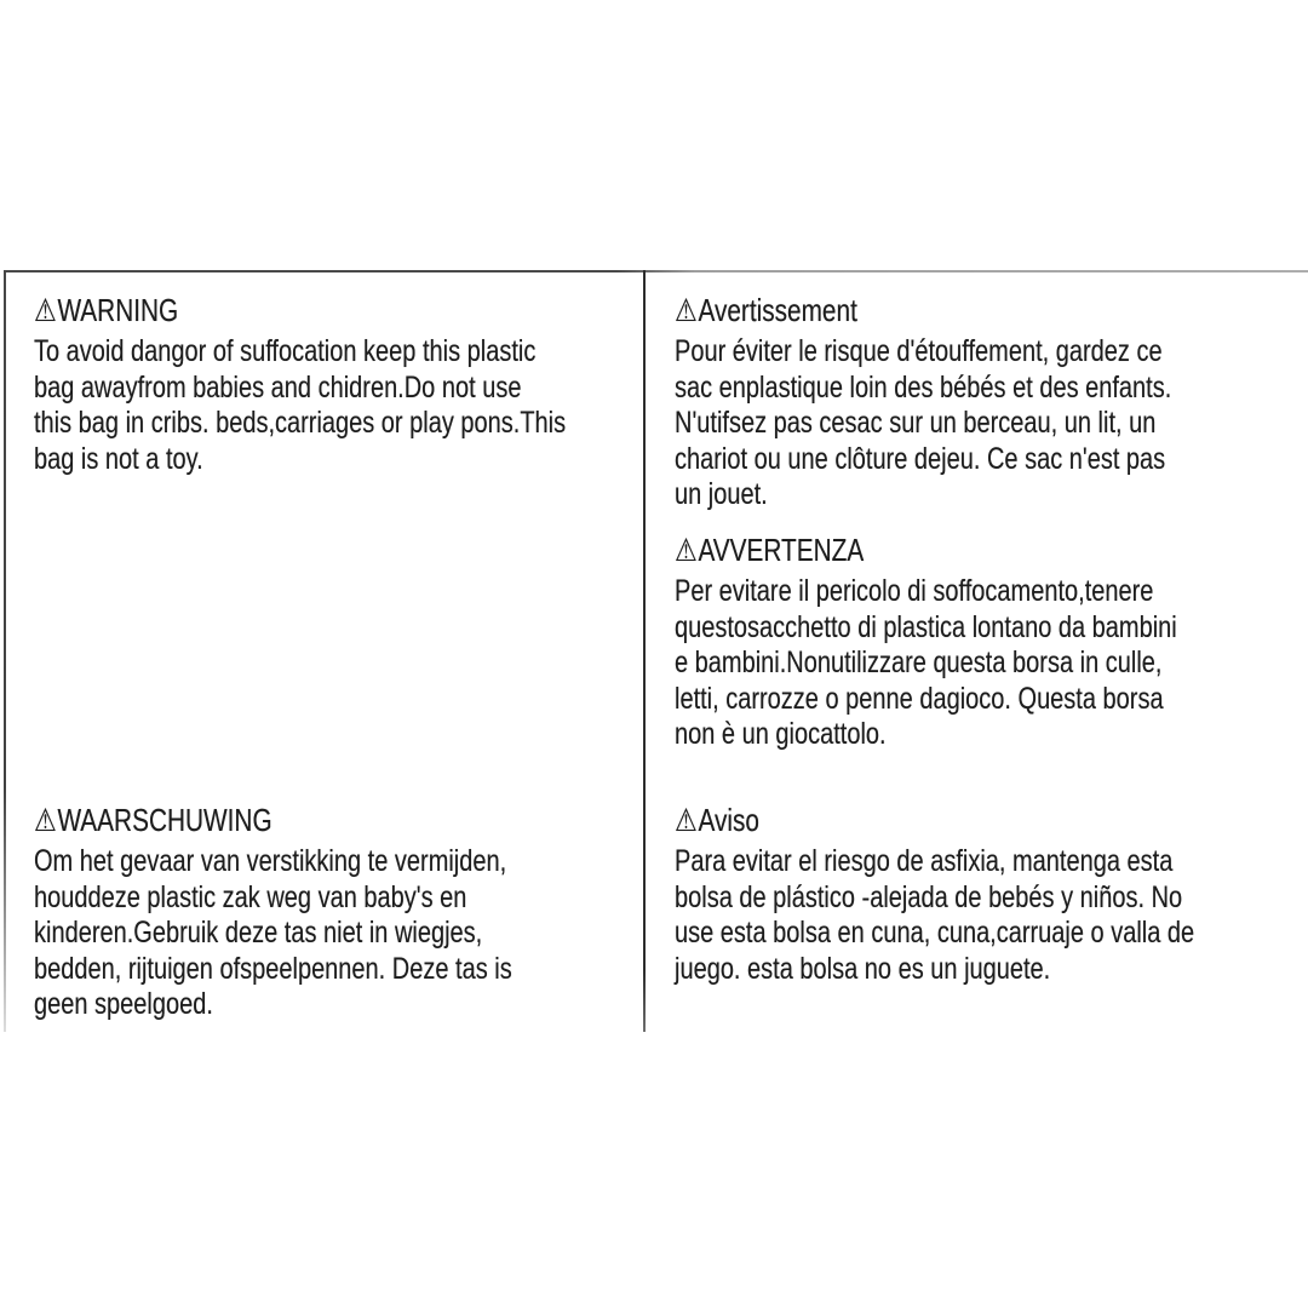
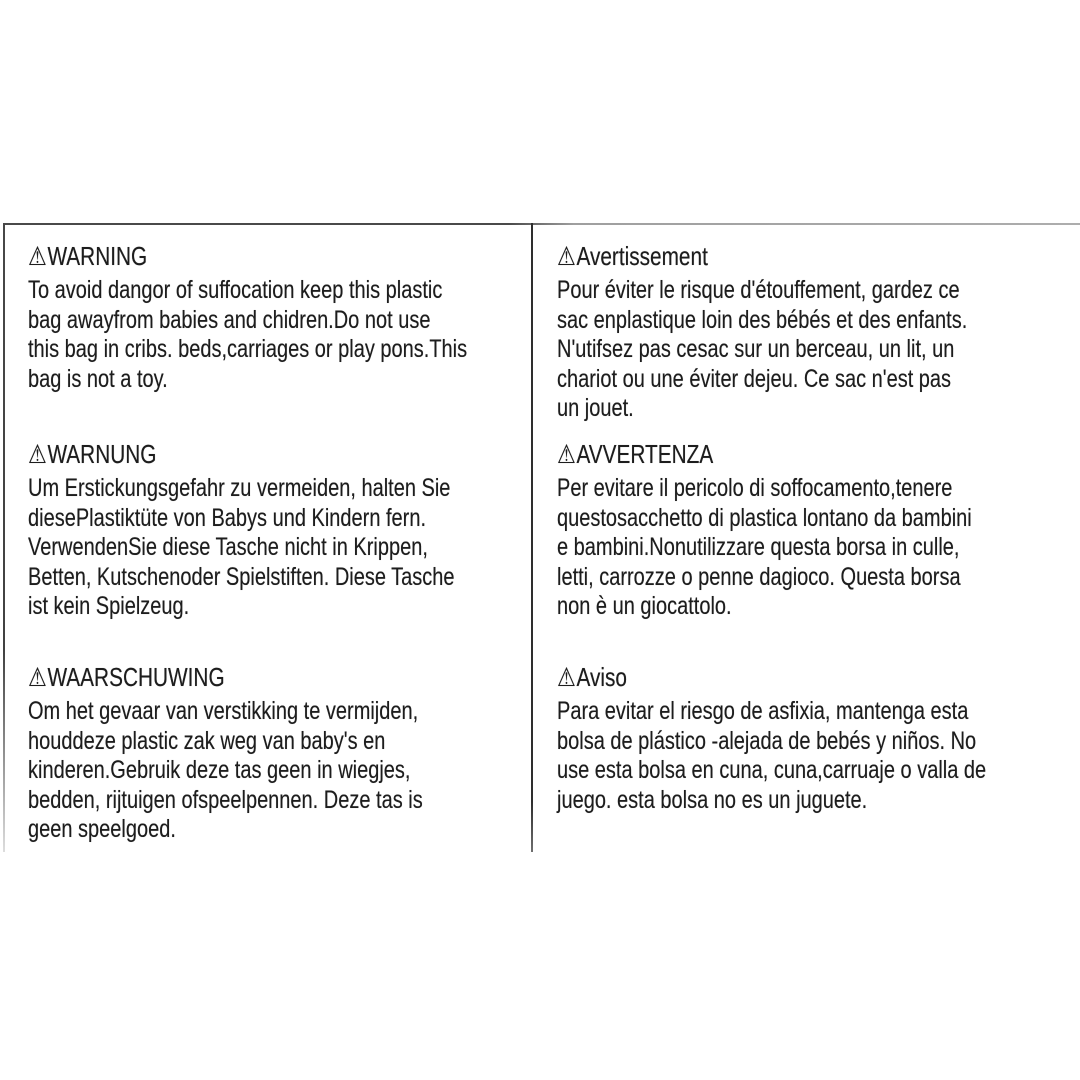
  ⚠WARNING
  To avoid dangor of suffocation keep this plastic
  bag awayfrom babies and chidren.Do not use
  this bag in cribs. beds,carriages or play pons.This
  bag is not a toy.
+ ⚠WARNUNG
+ Um Erstickungsgefahr zu vermeiden, halten Sie
+ diesePlastiktüte von Babys und Kindern fern.
+ VerwendenSie diese Tasche nicht in Krippen,
+ Betten, Kutschenoder Spielstiften. Diese Tasche
+ ist kein Spielzeug.
  ⚠WAARSCHUWING
  Om het gevaar van verstikking te vermijden,
  houddeze plastic zak weg van baby's en
- kinderen.Gebruik deze tas niet in wiegjes,
+ kinderen.Gebruik deze tas geen in wiegjes,
  bedden, rijtuigen ofspeelpennen. Deze tas is
  geen speelgoed.
  ⚠Avertissement
  Pour éviter le risque d'étouffement, gardez ce
  sac enplastique loin des bébés et des enfants.
  N'utifsez pas cesac sur un berceau, un lit, un
- chariot ou une clôture dejeu. Ce sac n'est pas
+ chariot ou une éviter dejeu. Ce sac n'est pas
  un jouet.
  ⚠AVVERTENZA
  Per evitare il pericolo di soffocamento,tenere
  questosacchetto di plastica lontano da bambini
  e bambini.Nonutilizzare questa borsa in culle,
  letti, carrozze o penne dagioco. Questa borsa
  non è un giocattolo.
  ⚠Aviso
  Para evitar el riesgo de asfixia, mantenga esta
  bolsa de plástico -alejada de bebés y niños. No
  use esta bolsa en cuna, cuna,carruaje o valla de
  juego. esta bolsa no es un juguete.
